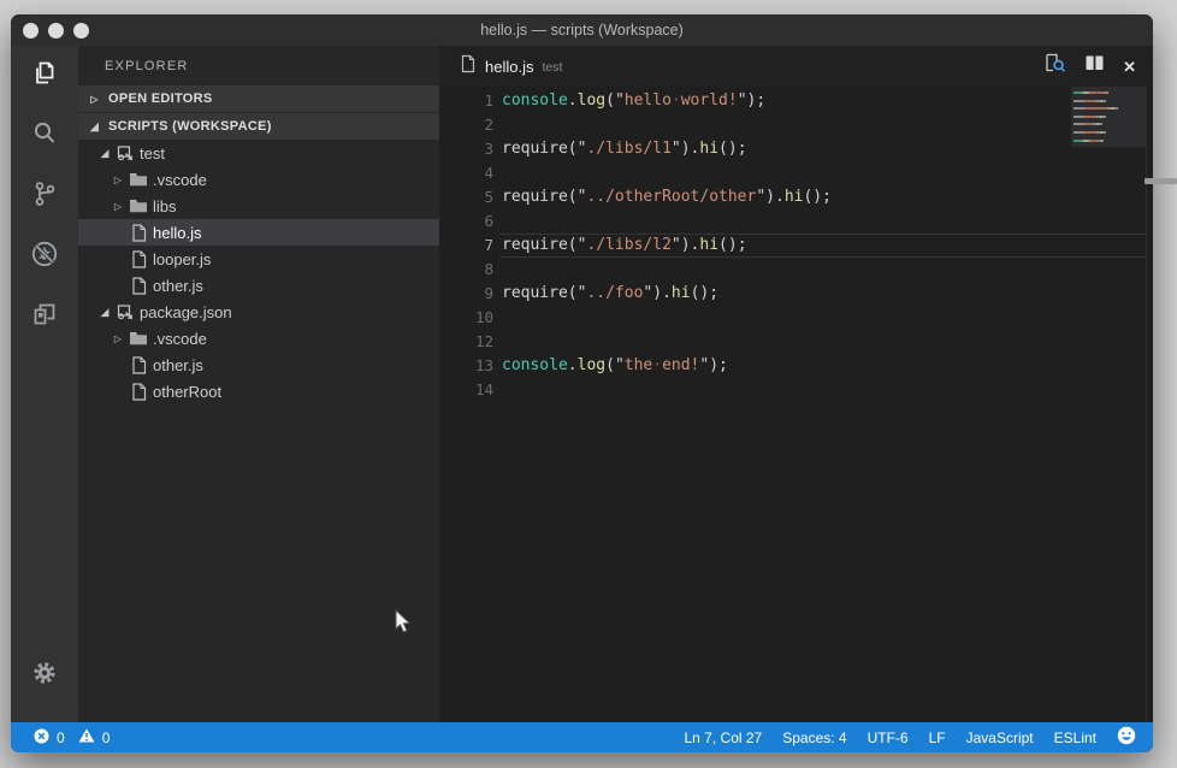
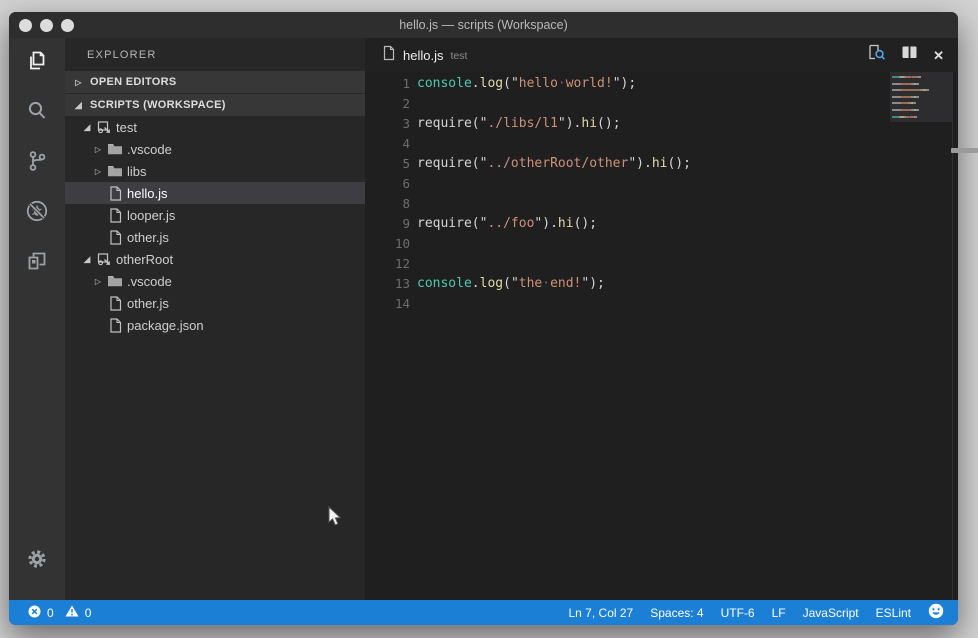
  hello.js — scripts (Workspace)
  EXPLORER
  ▷
  OPEN EDITORS
  ◢
  SCRIPTS (WORKSPACE)
  ◢
  test
  ▷
  .vscode
  ▷
  libs
  hello.js
  looper.js
  other.js
  ◢
- package.json
+ otherRoot
  ▷
  .vscode
  other.js
- otherRoot
+ package.json
  hello.js
  test
  ✕
  1
  console.log("hello·world!");
  2
  3
  require("./libs/l1").hi();
  4
  5
  require("../otherRoot/other").hi();
  6
- 7
- require("./libs/l2").hi();
  8
  9
  require("../foo").hi();
  10
  12
  13
  console.log("the·end!");
  14
  0
  0
  Ln 7, Col 27
  Spaces: 4
  UTF-6
  LF
  JavaScript
  ESLint
